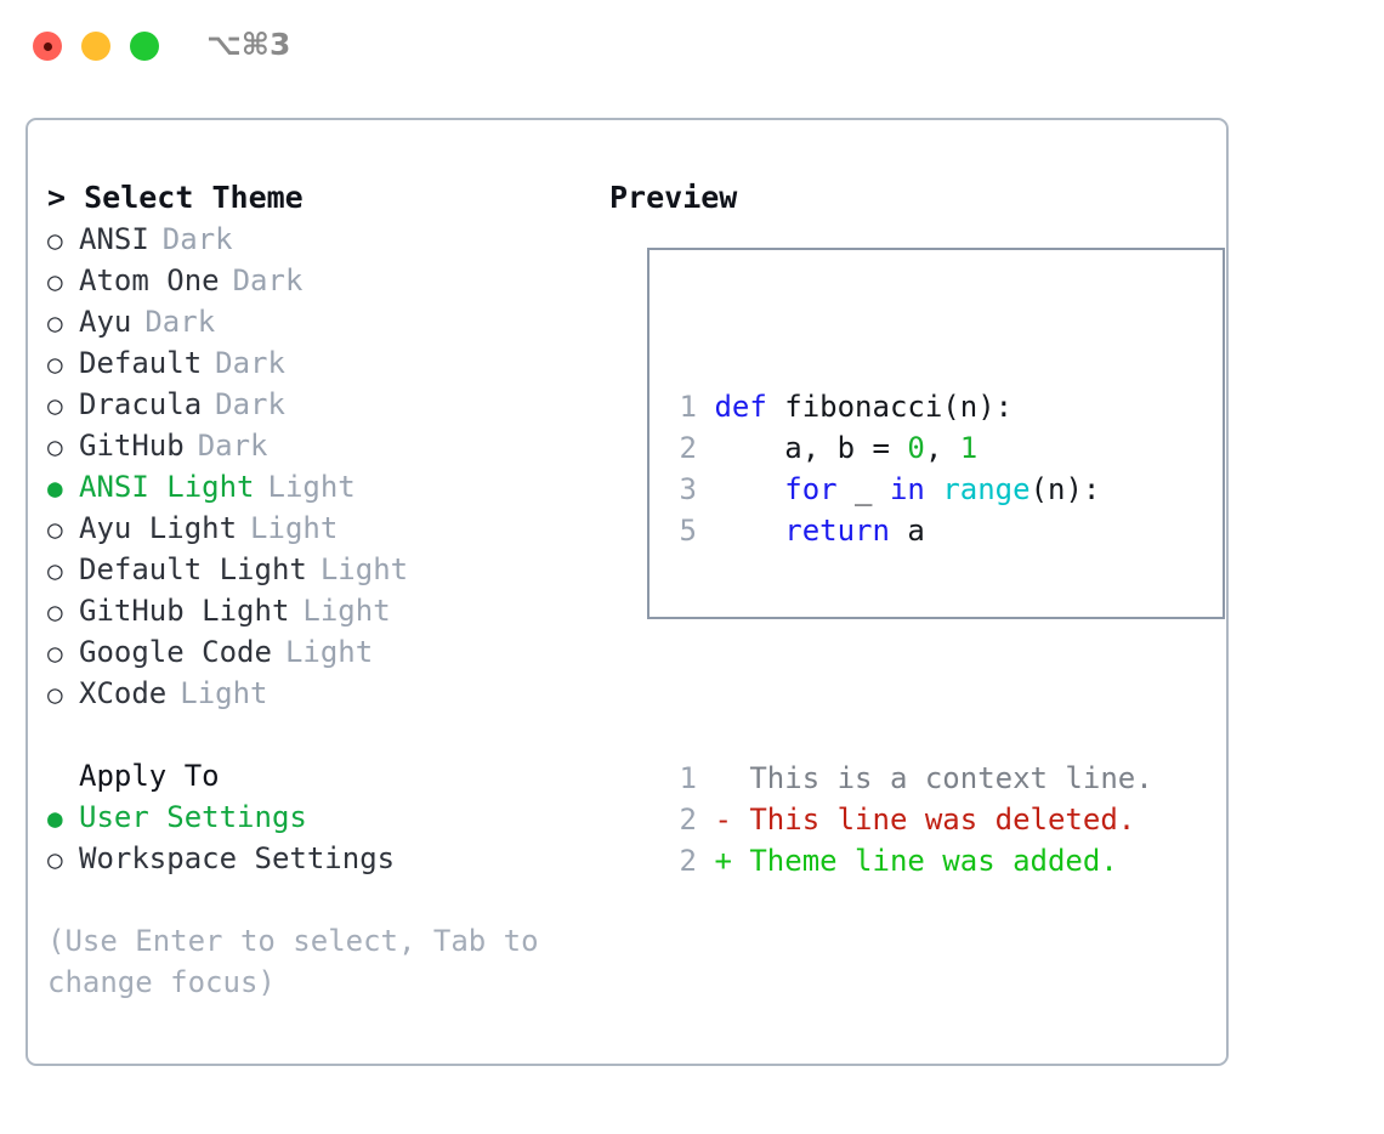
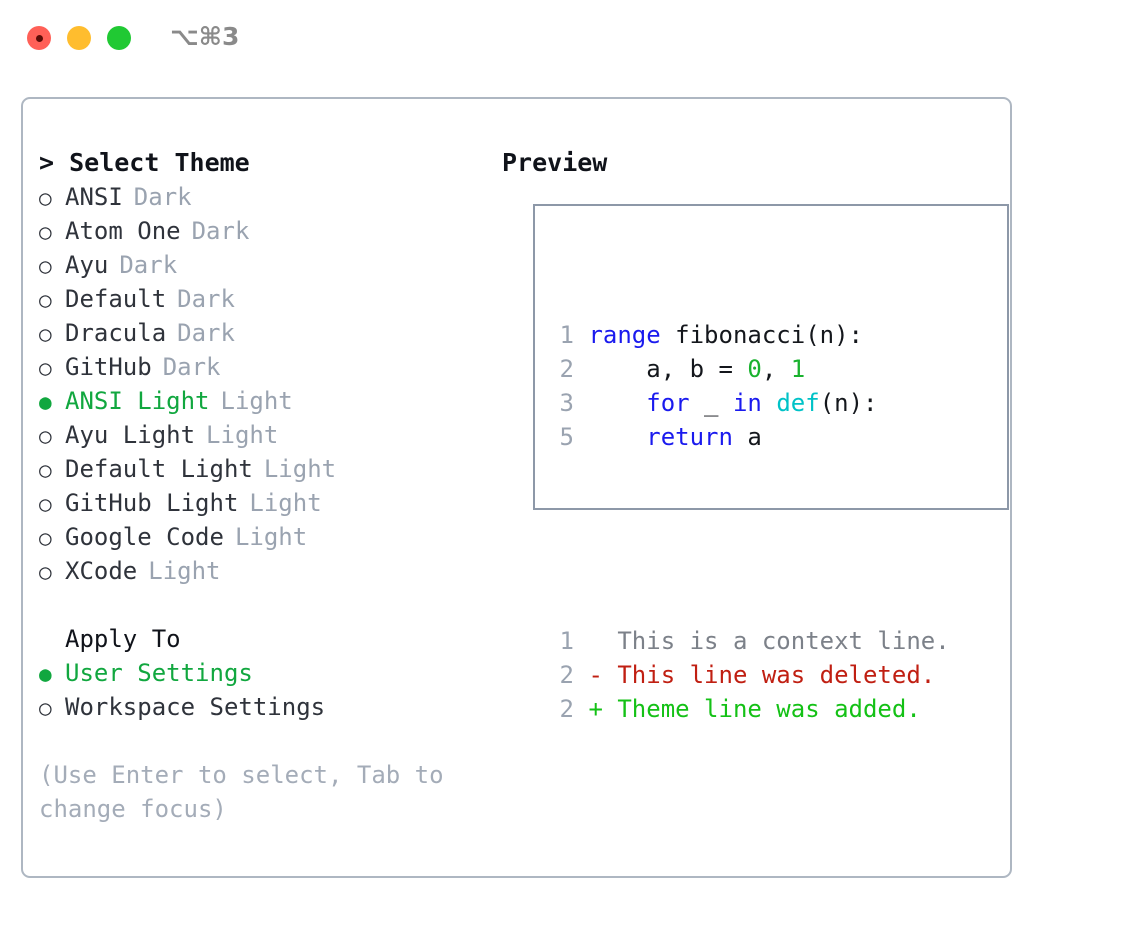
  ⌥⌘3
  > Select Theme
  ○
  ANSI
  Dark
  ○
  Atom One
  Dark
  ○
  Ayu
  Dark
  ○
  Default
  Dark
  ○
  Dracula
  Dark
  ○
  GitHub
  Dark
  ●
  ANSI Light
  Light
  ○
  Ayu Light
  Light
  ○
  Default Light
  Light
  ○
  GitHub Light
  Light
  ○
  Google Code
  Light
  ○
  XCode
  Light
  Apply To
  ●
  User Settings
  ○
  Workspace Settings
  (Use Enter to select, Tab to change focus)
  Preview
- 1 def fibonacci(n):
+ 1 range fibonacci(n):
  2 a, b = 0, 1
- 3 for _ in range(n):
+ 3 for _ in def(n):
  5 return a
  1 This is a context line.
  2 - This line was deleted.
  2 + Theme line was added.
